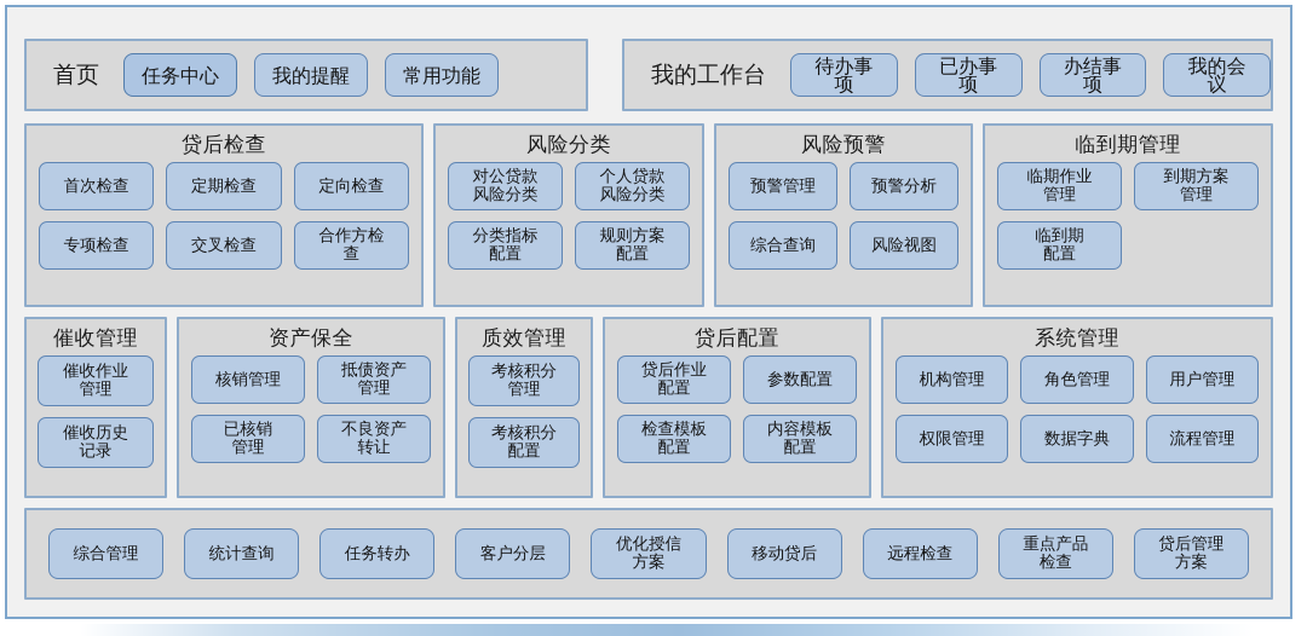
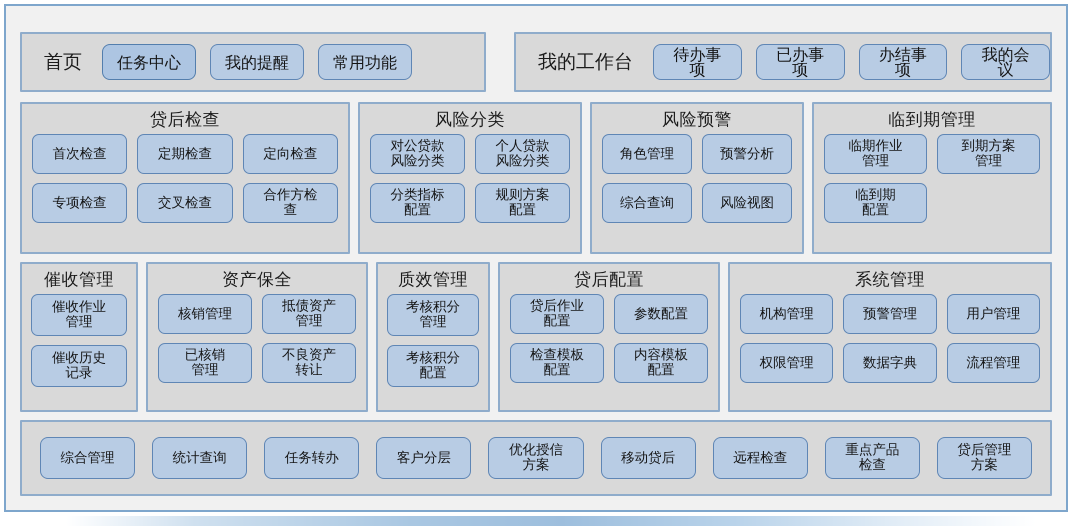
  首页
  任务中心
  我的提醒
  常用功能
  我的工作台
  待办事项
  已办事项
  办结事项
  我的会议
  贷后检查
  首次检查
  定期检查
  定向检查
  专项检查
  交叉检查
  合作方检
  查
  风险分类
  对公贷款
  风险分类
  个人贷款
  风险分类
  分类指标
  配置
  规则方案
  配置
  风险预警
- 预警管理
+ 角色管理
  预警分析
  综合查询
  风险视图
  临到期管理
  临期作业
  管理
  到期方案
  管理
  临到期
  配置
  催收管理
  催收作业
  管理
  催收历史
  记录
  资产保全
  核销管理
  抵债资产
  管理
  已核销
  管理
  不良资产
  转让
  质效管理
  考核积分
  管理
  考核积分
  配置
  贷后配置
  贷后作业
  配置
  参数配置
  检查模板
  配置
  内容模板
  配置
  系统管理
  机构管理
- 角色管理
+ 预警管理
  用户管理
  权限管理
  数据字典
  流程管理
  综合管理
  统计查询
  任务转办
  客户分层
  优化授信
  方案
  移动贷后
  远程检查
  重点产品
  检查
  贷后管理
  方案
